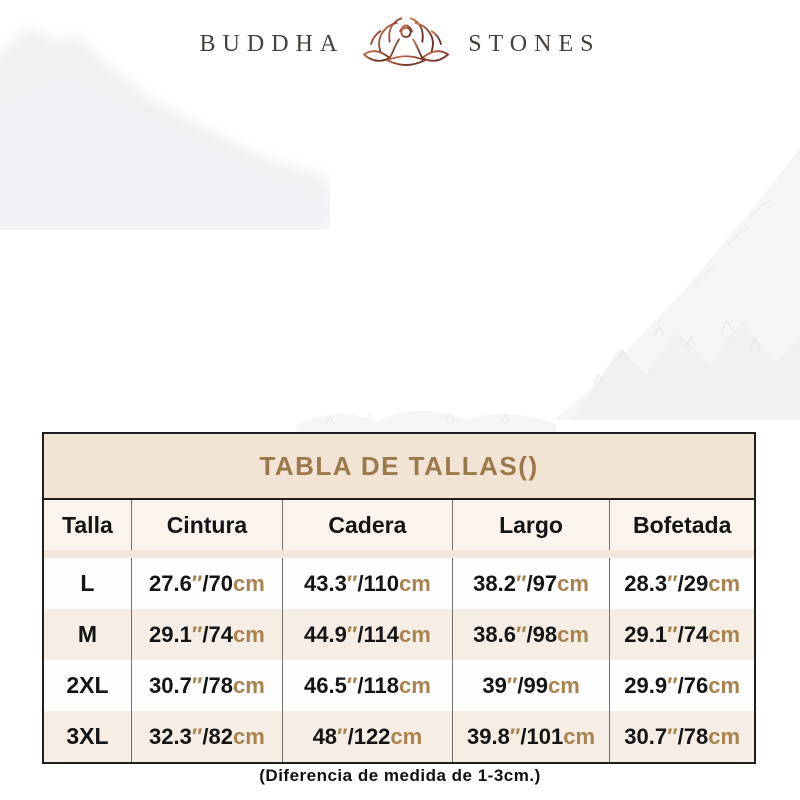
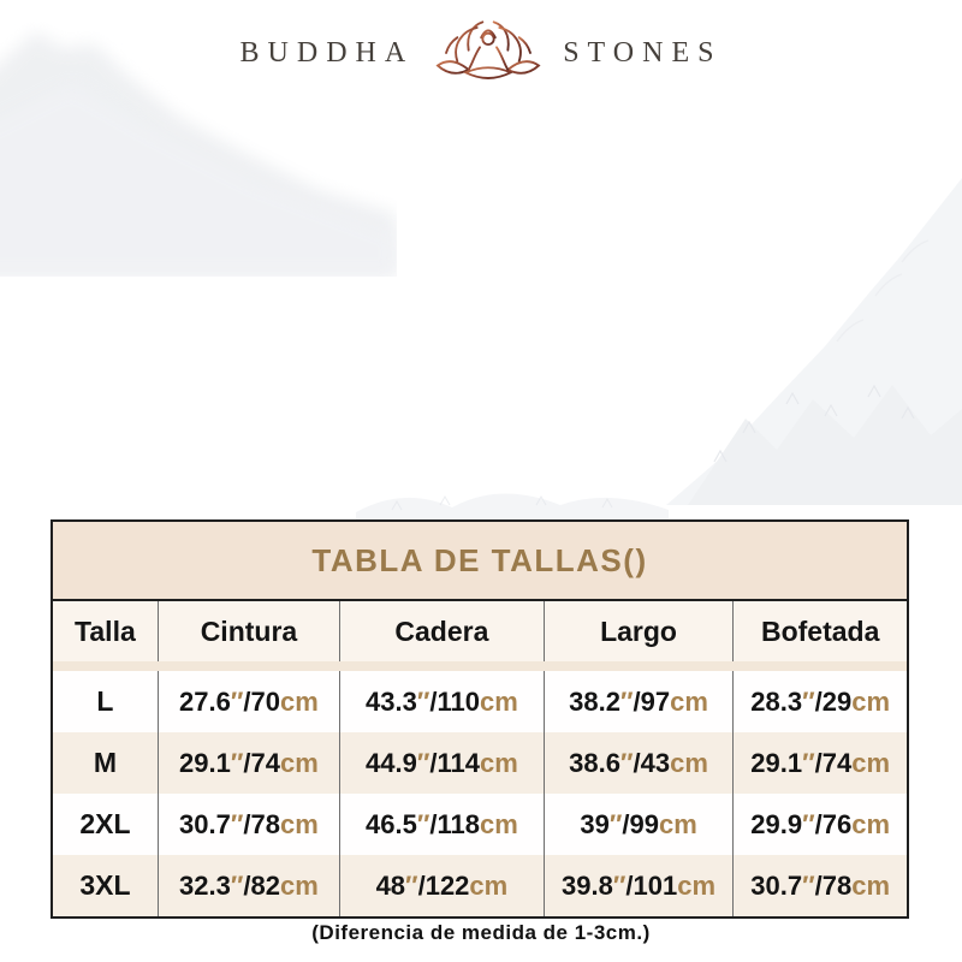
  BUDDHA
  STONES
  TABLA DE TALLAS(
  )
  Talla	Cintura	Cadera	Largo	Bofetada
  L	27.6″/70cm	43.3″/110cm	38.2″/97cm	28.3″/29cm
- M	29.1″/74cm	44.9″/114cm	38.6″/98cm	29.1″/74cm
+ M	29.1″/74cm	44.9″/114cm	38.6″/43cm	29.1″/74cm
  2XL	30.7″/78cm	46.5″/118cm	39″/99cm	29.9″/76cm
  3XL	32.3″/82cm	48″/122cm	39.8″/101cm	30.7″/78cm
  (Diferencia de medida de 1-3cm.)
